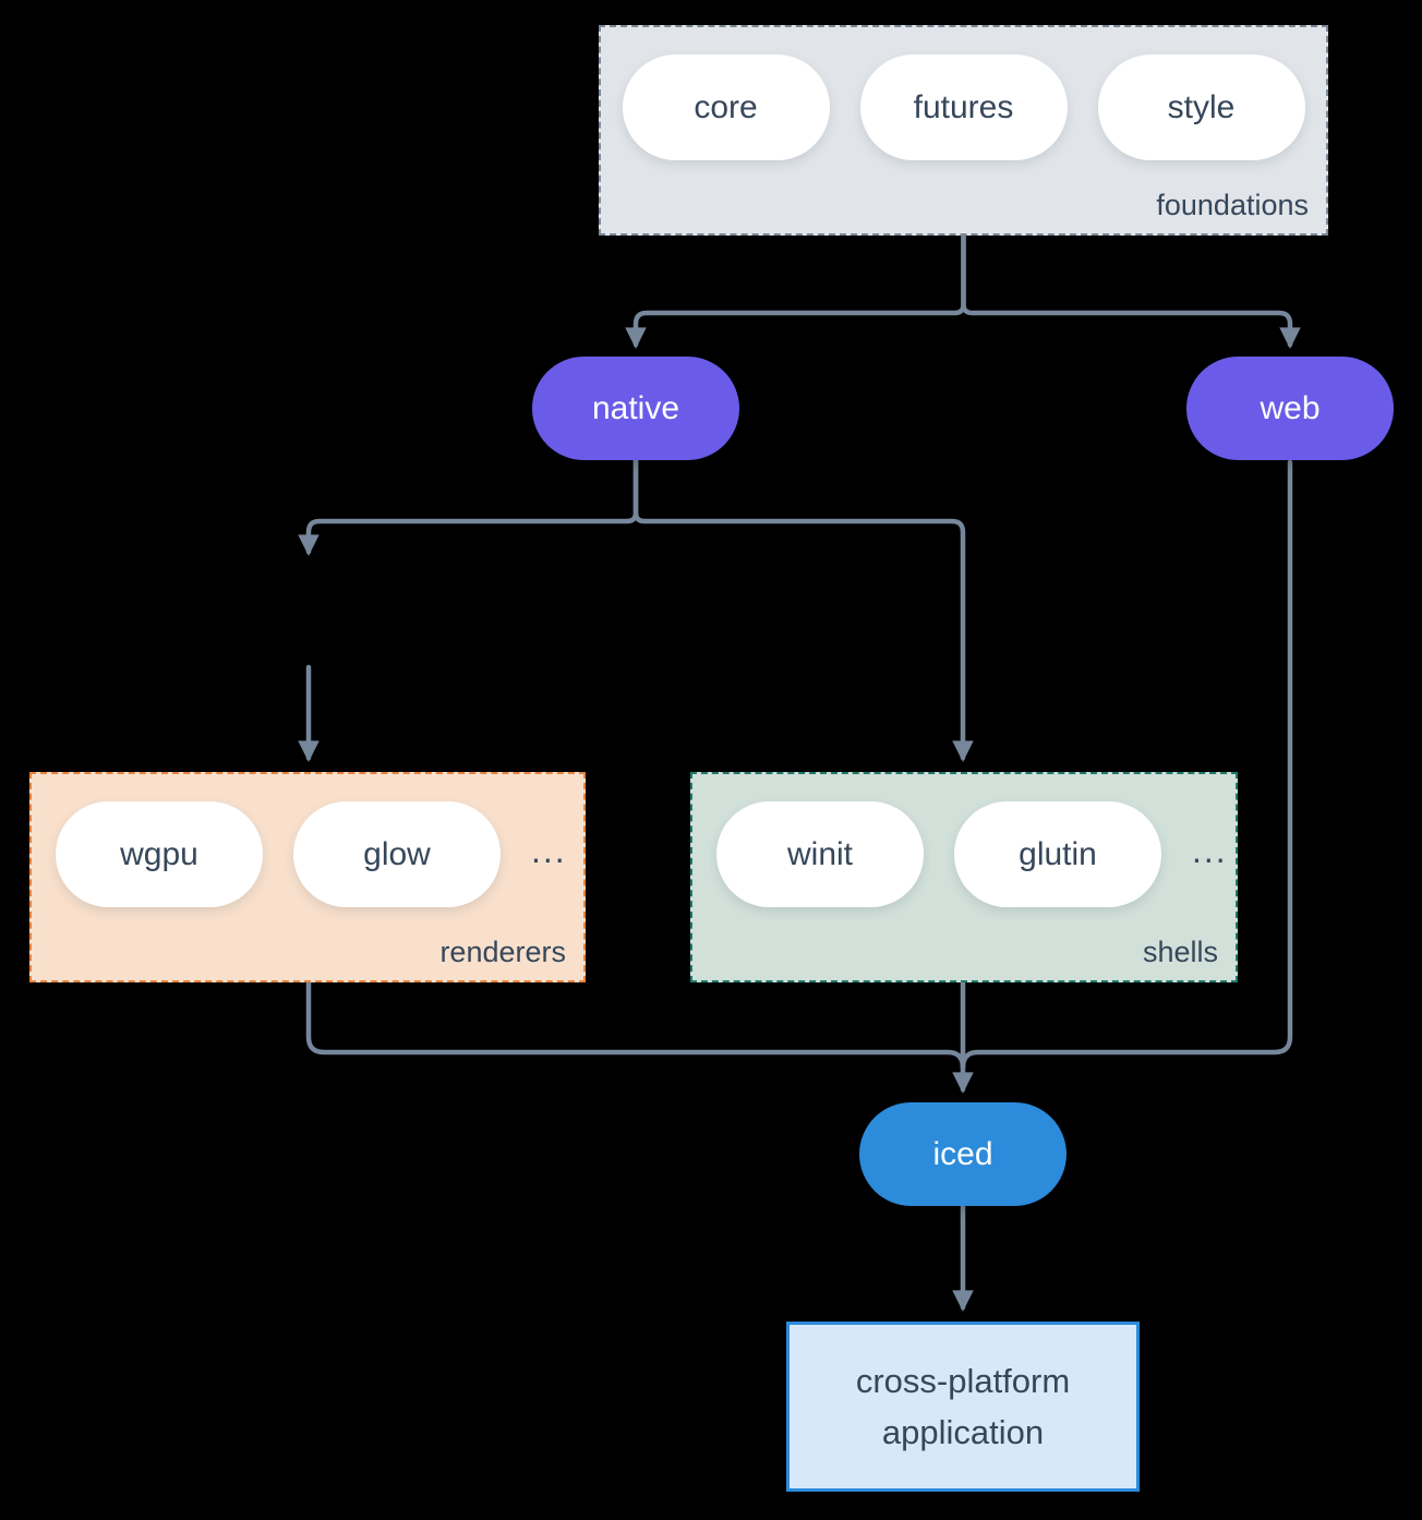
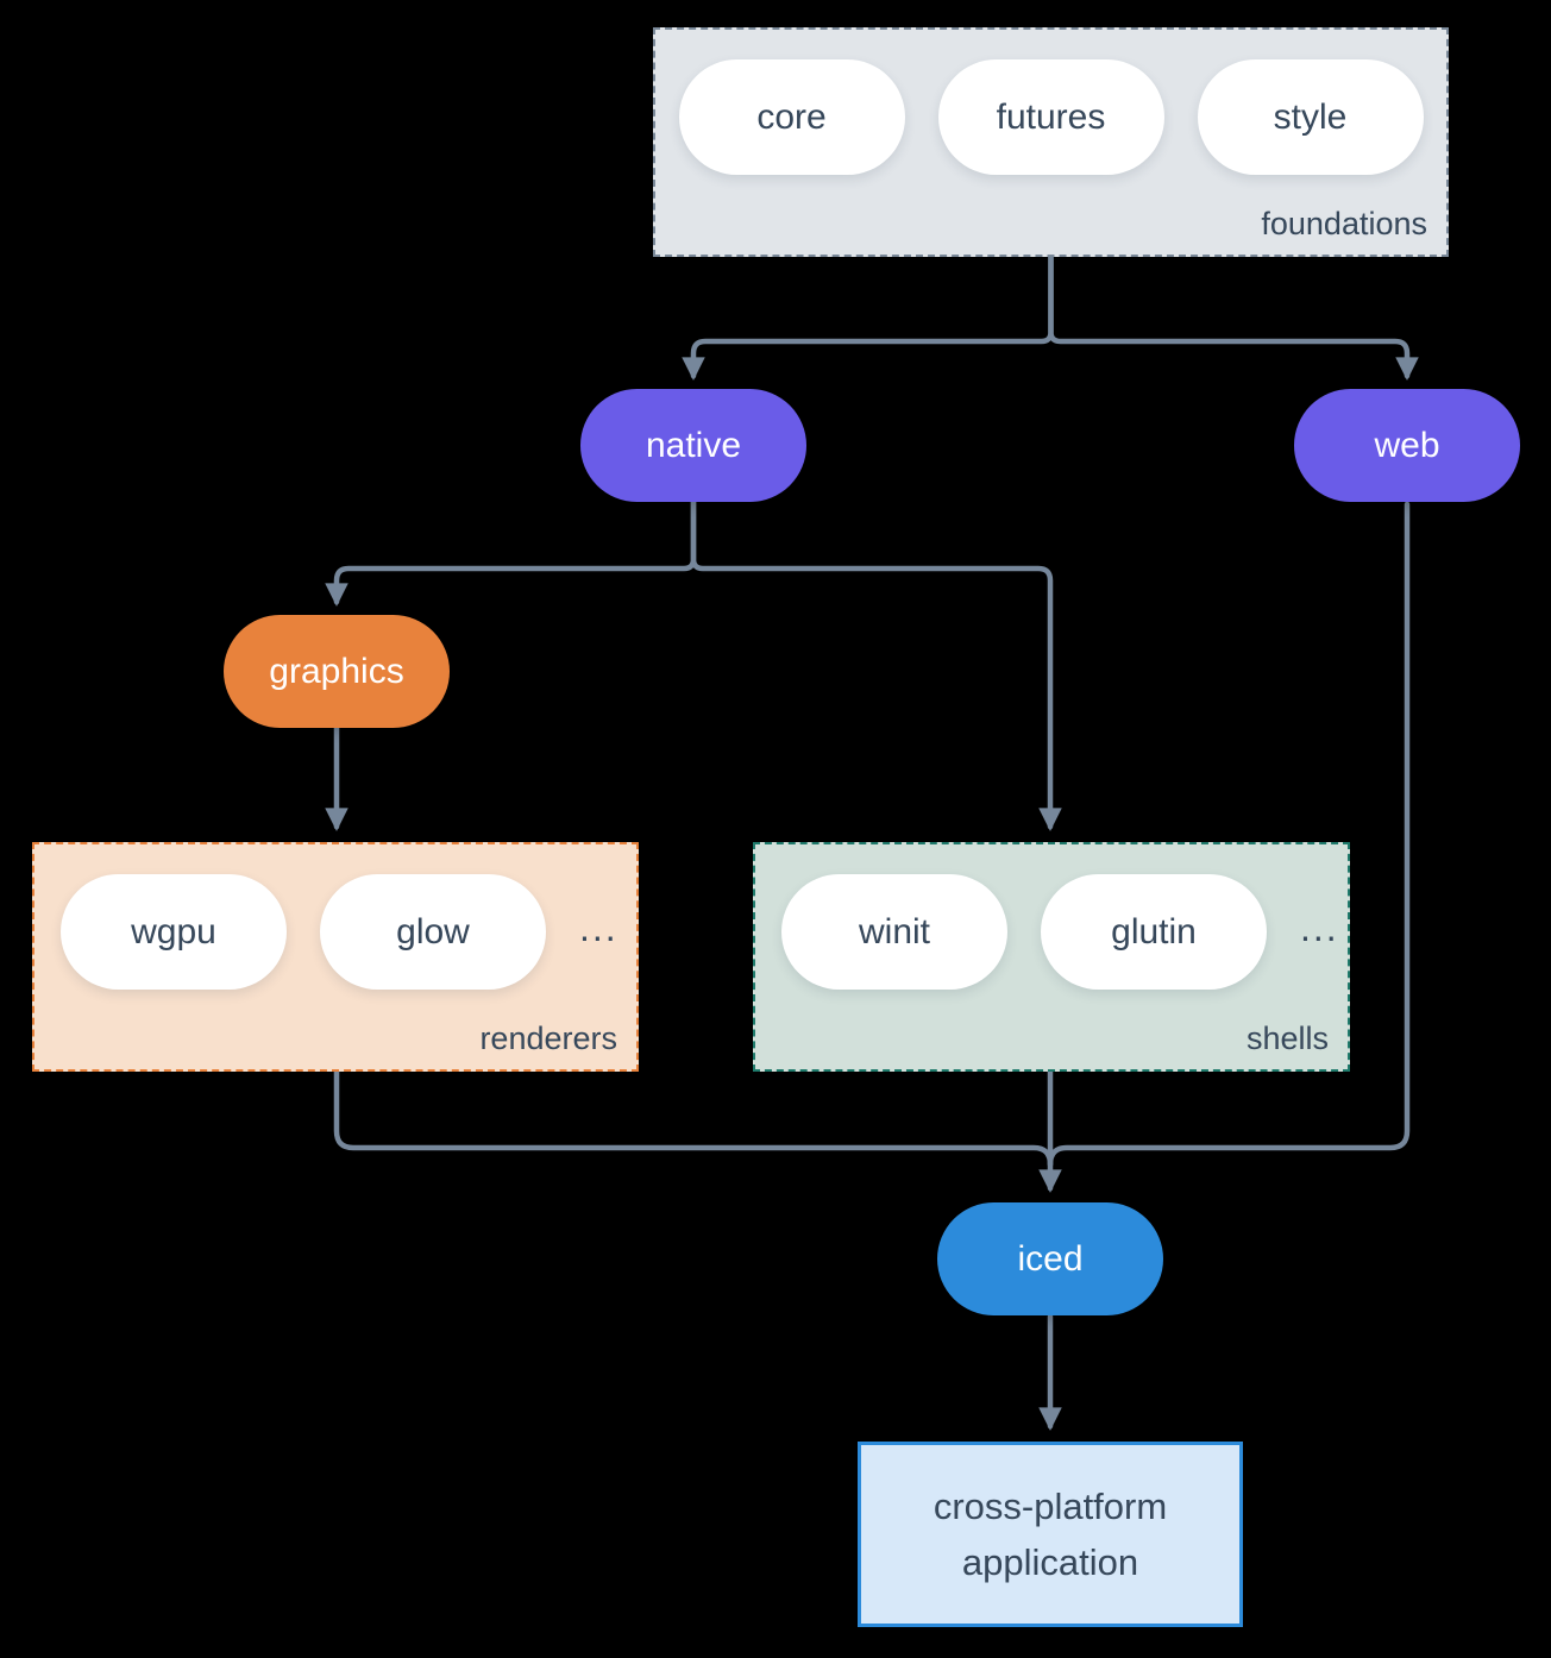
  core
  futures
  style
  foundations
  native
  web
+ graphics
  wgpu
  glow
  ...
  renderers
  winit
  glutin
  ...
  shells
  iced
  cross-platform application
